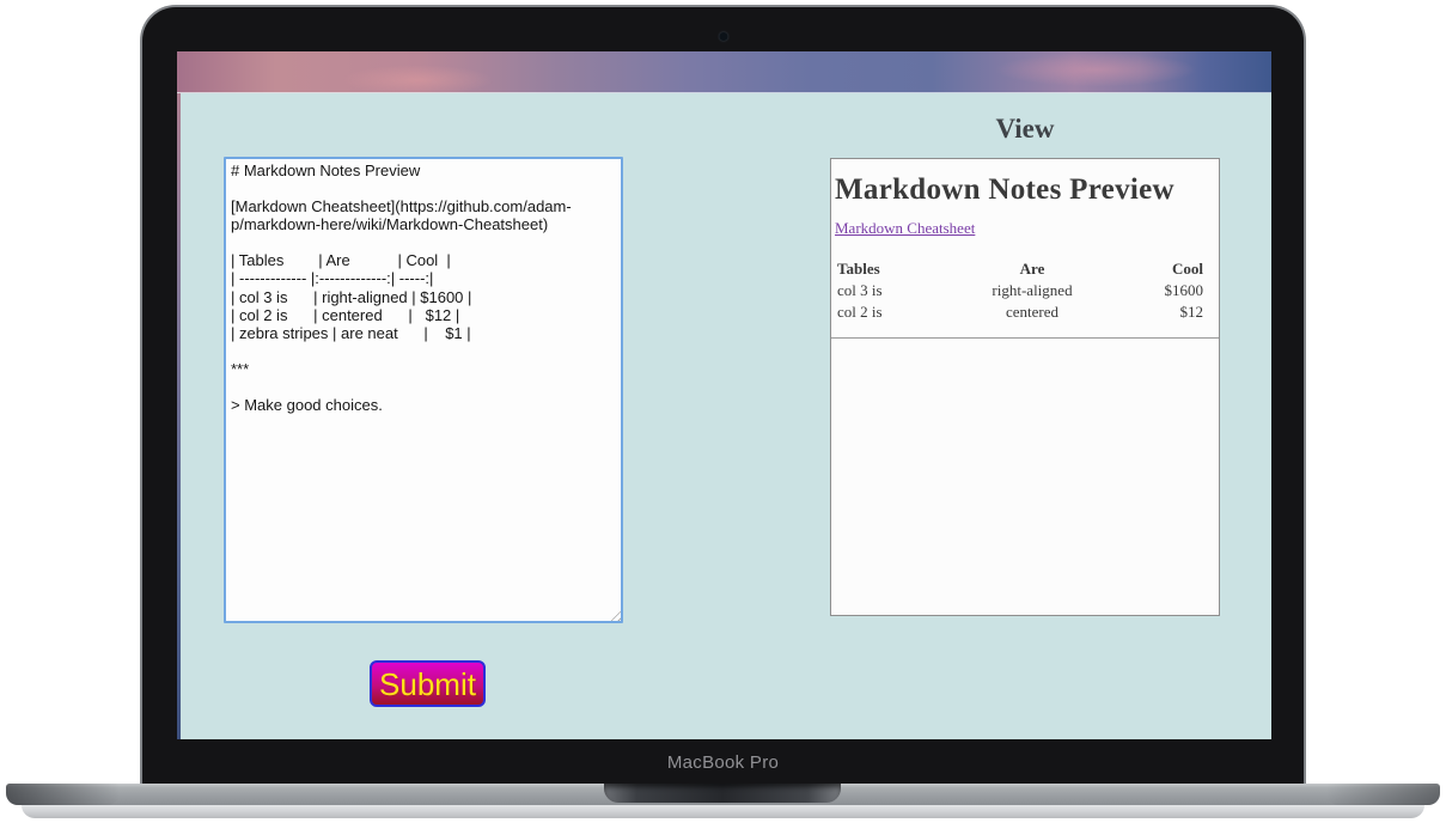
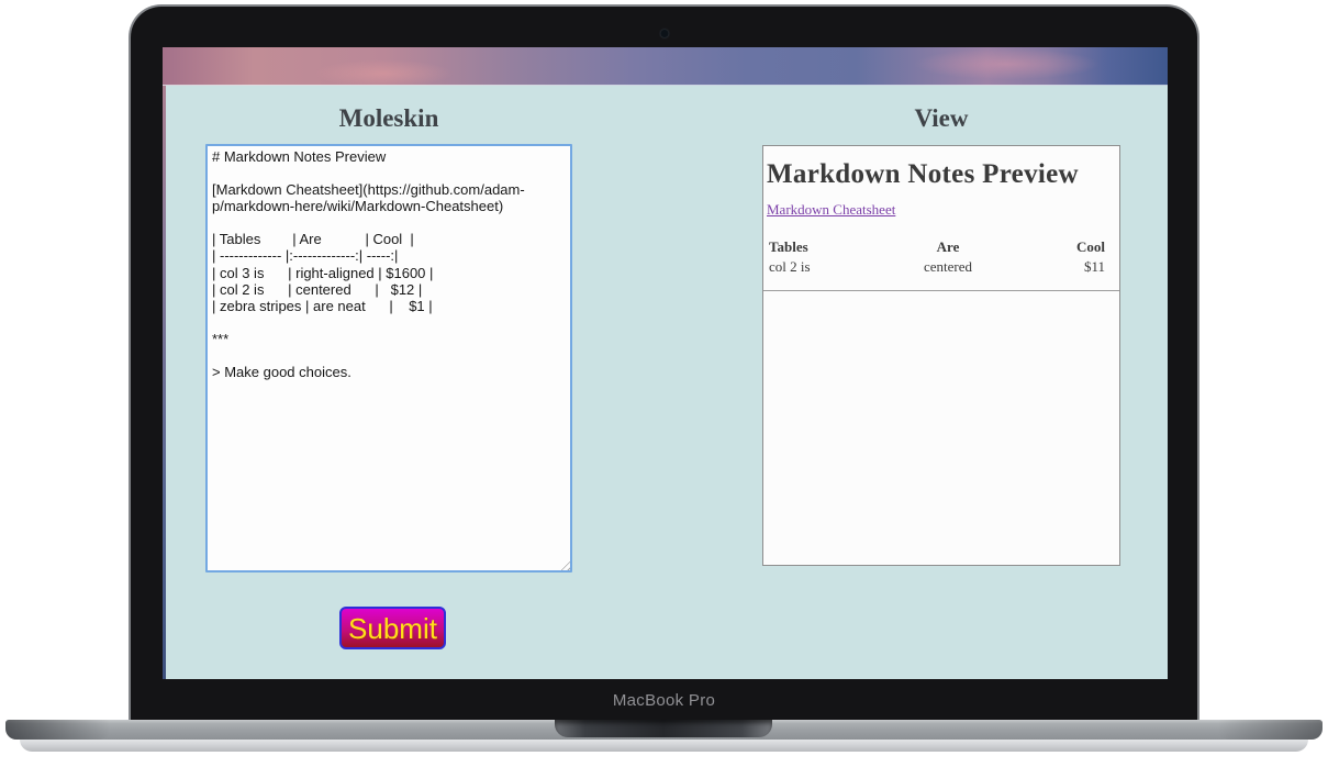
+ Moleskin
  View
  # Markdown Notes Preview
  Submit
  Markdown Notes Preview
  Markdown Cheatsheet
  Tables	Are	Cool
- col 3 is	right-aligned	$1600
- col 2 is	centered	$12
+ col 2 is	centered	$11
  MacBook Pro
